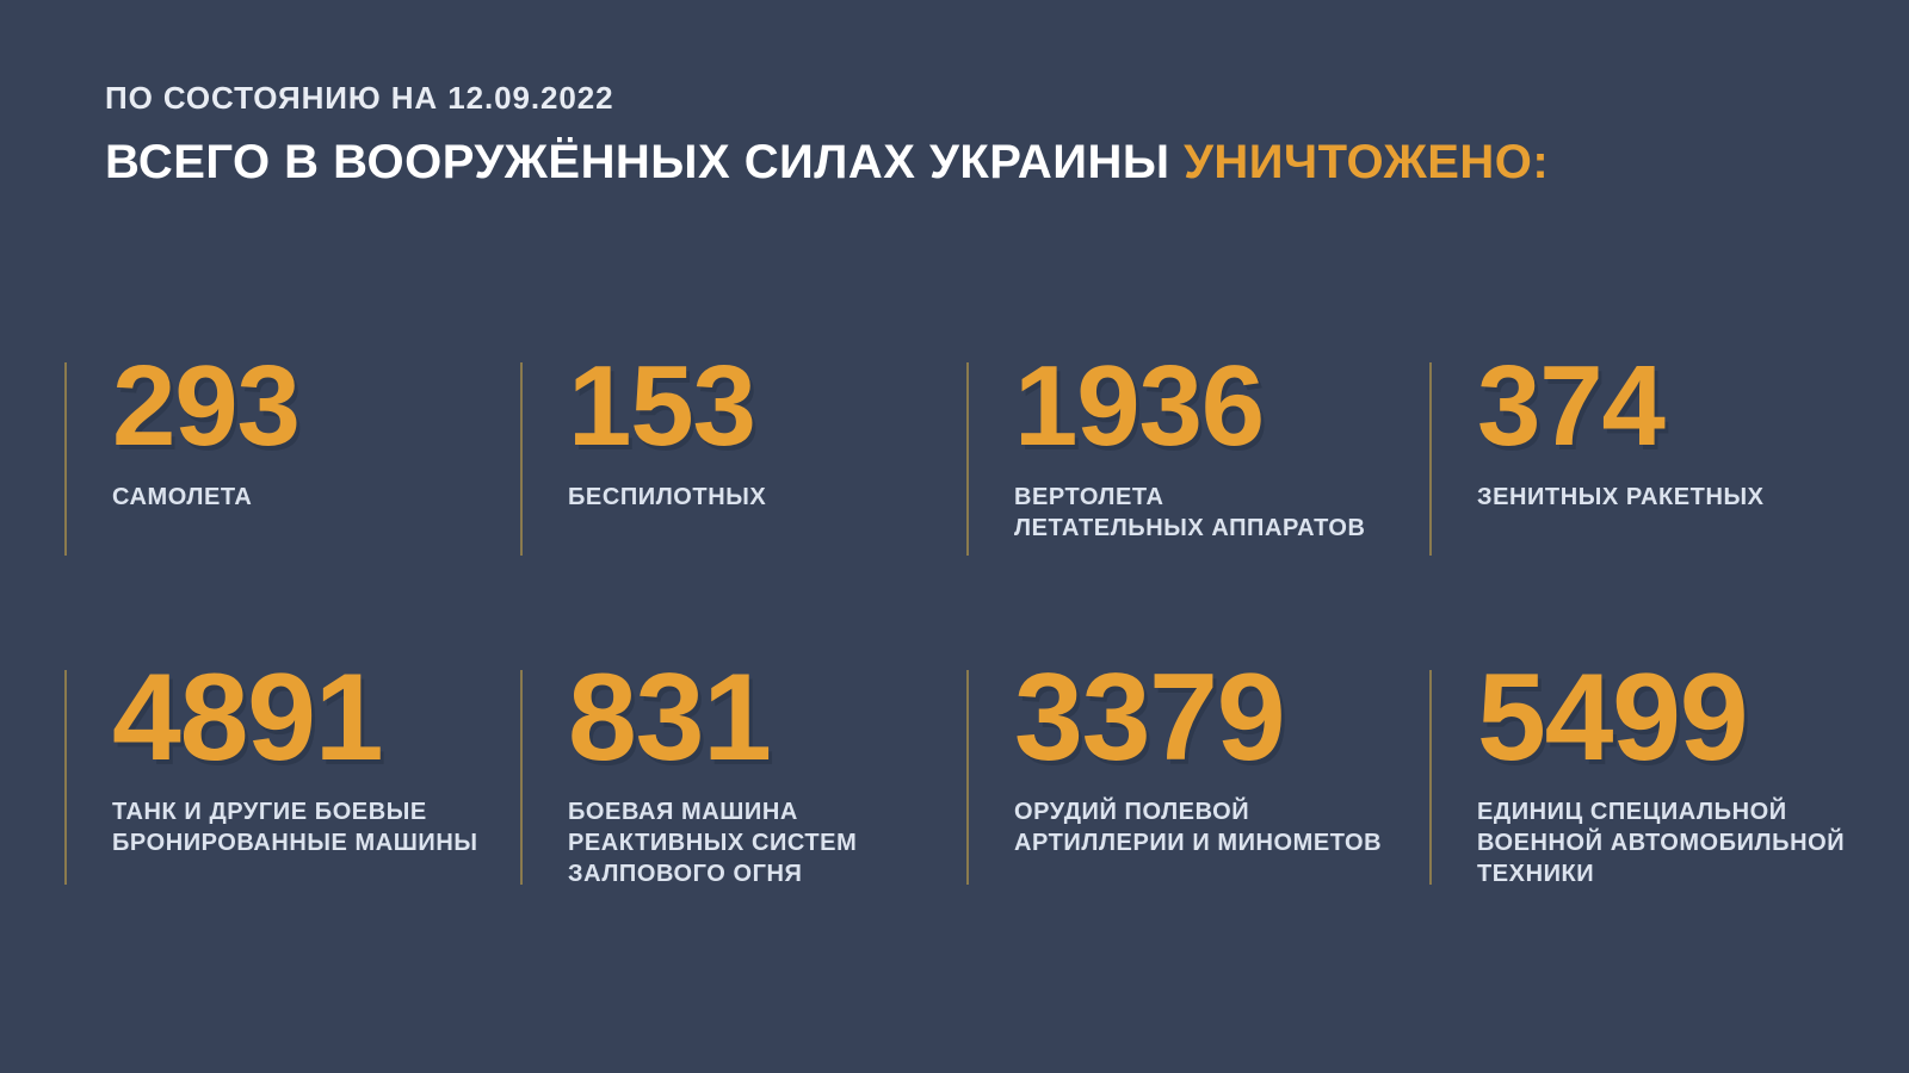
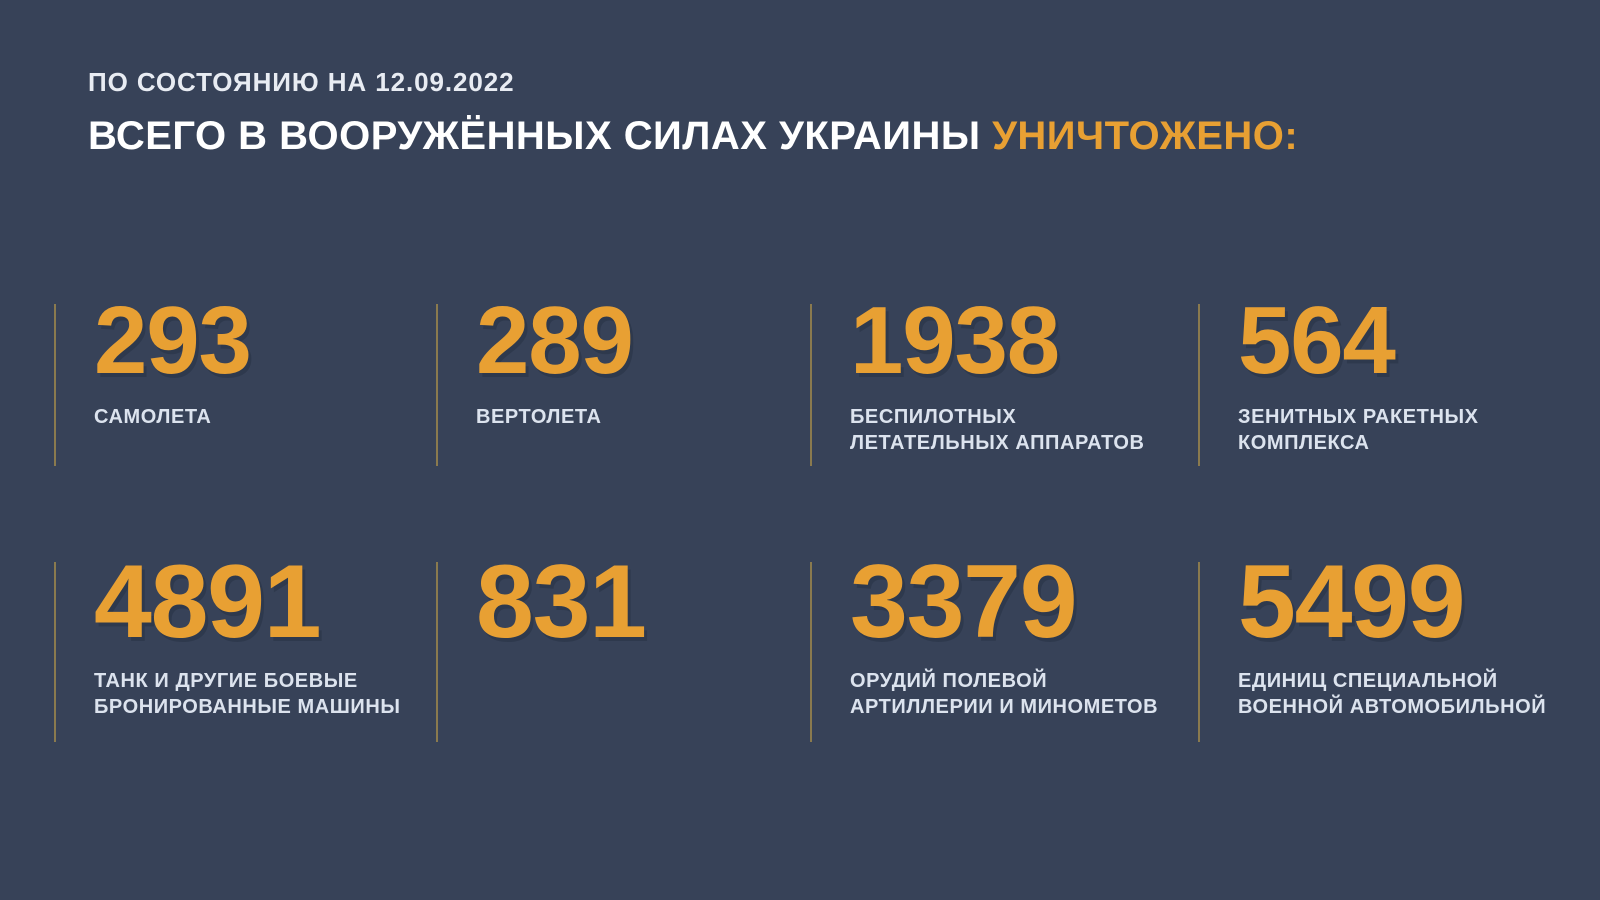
  ПО СОСТОЯНИЮ НА 12.09.2022
  ВСЕГО В ВООРУЖЁННЫХ СИЛАХ УКРАИНЫ УНИЧТОЖЕНО:
  293
  САМОЛЕТА
- 153
+ 289
- БЕСПИЛОТНЫХ
+ ВЕРТОЛЕТА
- 1936
+ 1938
- ВЕРТОЛЕТА
+ БЕСПИЛОТНЫХ
  ЛЕТАТЕЛЬНЫХ АППАРАТОВ
- 374
+ 564
  ЗЕНИТНЫХ РАКЕТНЫХ
+ КОМПЛЕКСА
  4891
  ТАНК И ДРУГИЕ БОЕВЫЕ
  БРОНИРОВАННЫЕ МАШИНЫ
  831
- БОЕВАЯ МАШИНА
- РЕАКТИВНЫХ СИСТЕМ
- ЗАЛПОВОГО ОГНЯ
  3379
  ОРУДИЙ ПОЛЕВОЙ
  АРТИЛЛЕРИИ И МИНОМЕТОВ
  5499
  ЕДИНИЦ СПЕЦИАЛЬНОЙ
  ВОЕННОЙ АВТОМОБИЛЬНОЙ
- ТЕХНИКИ
